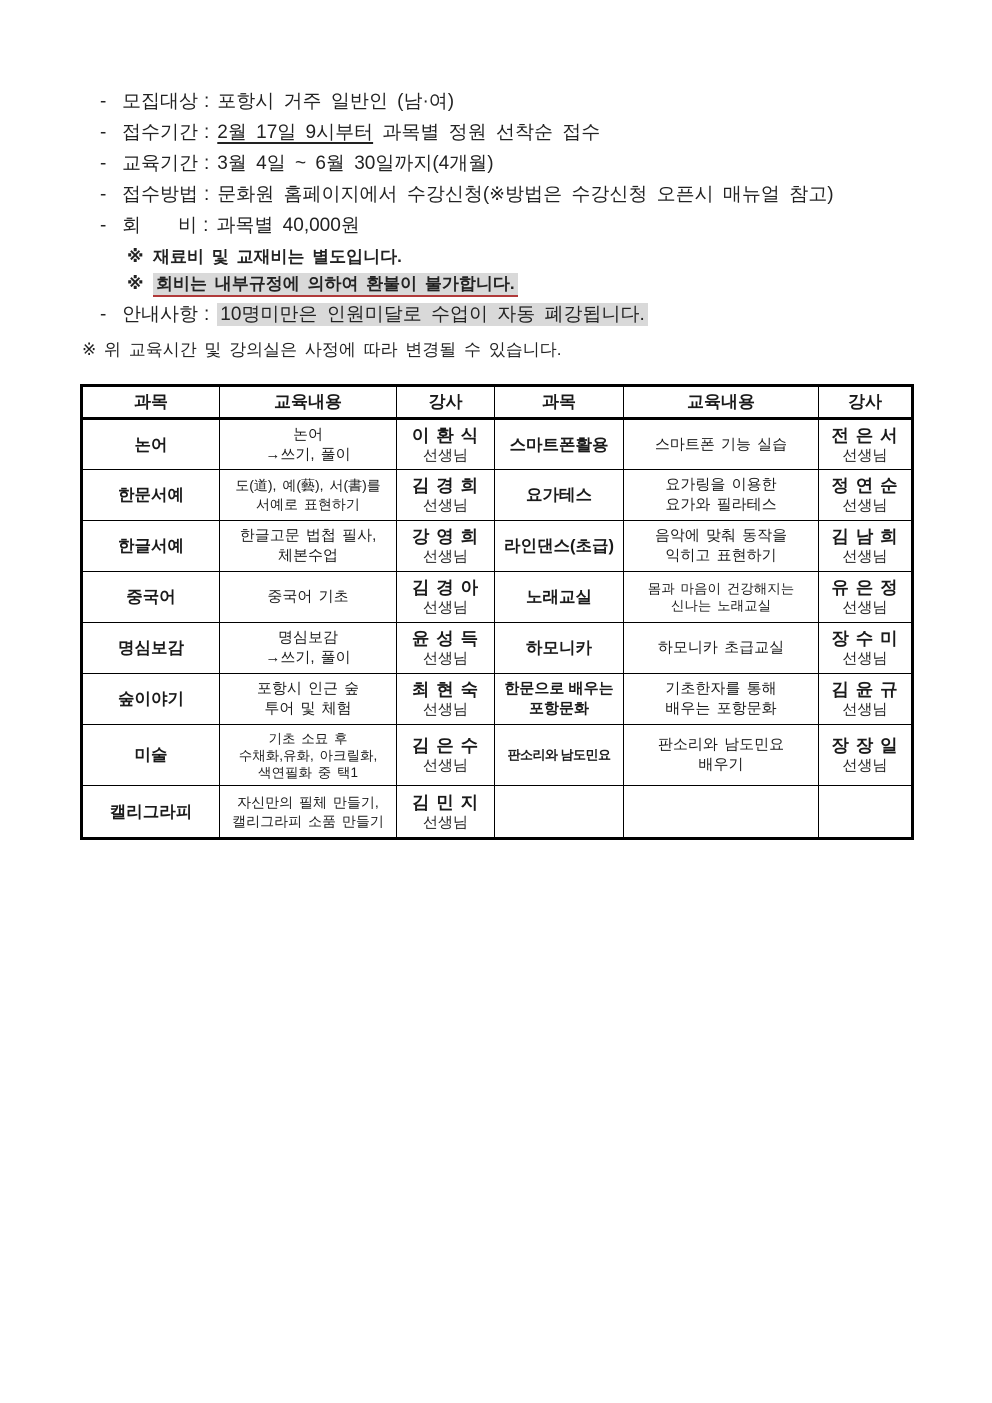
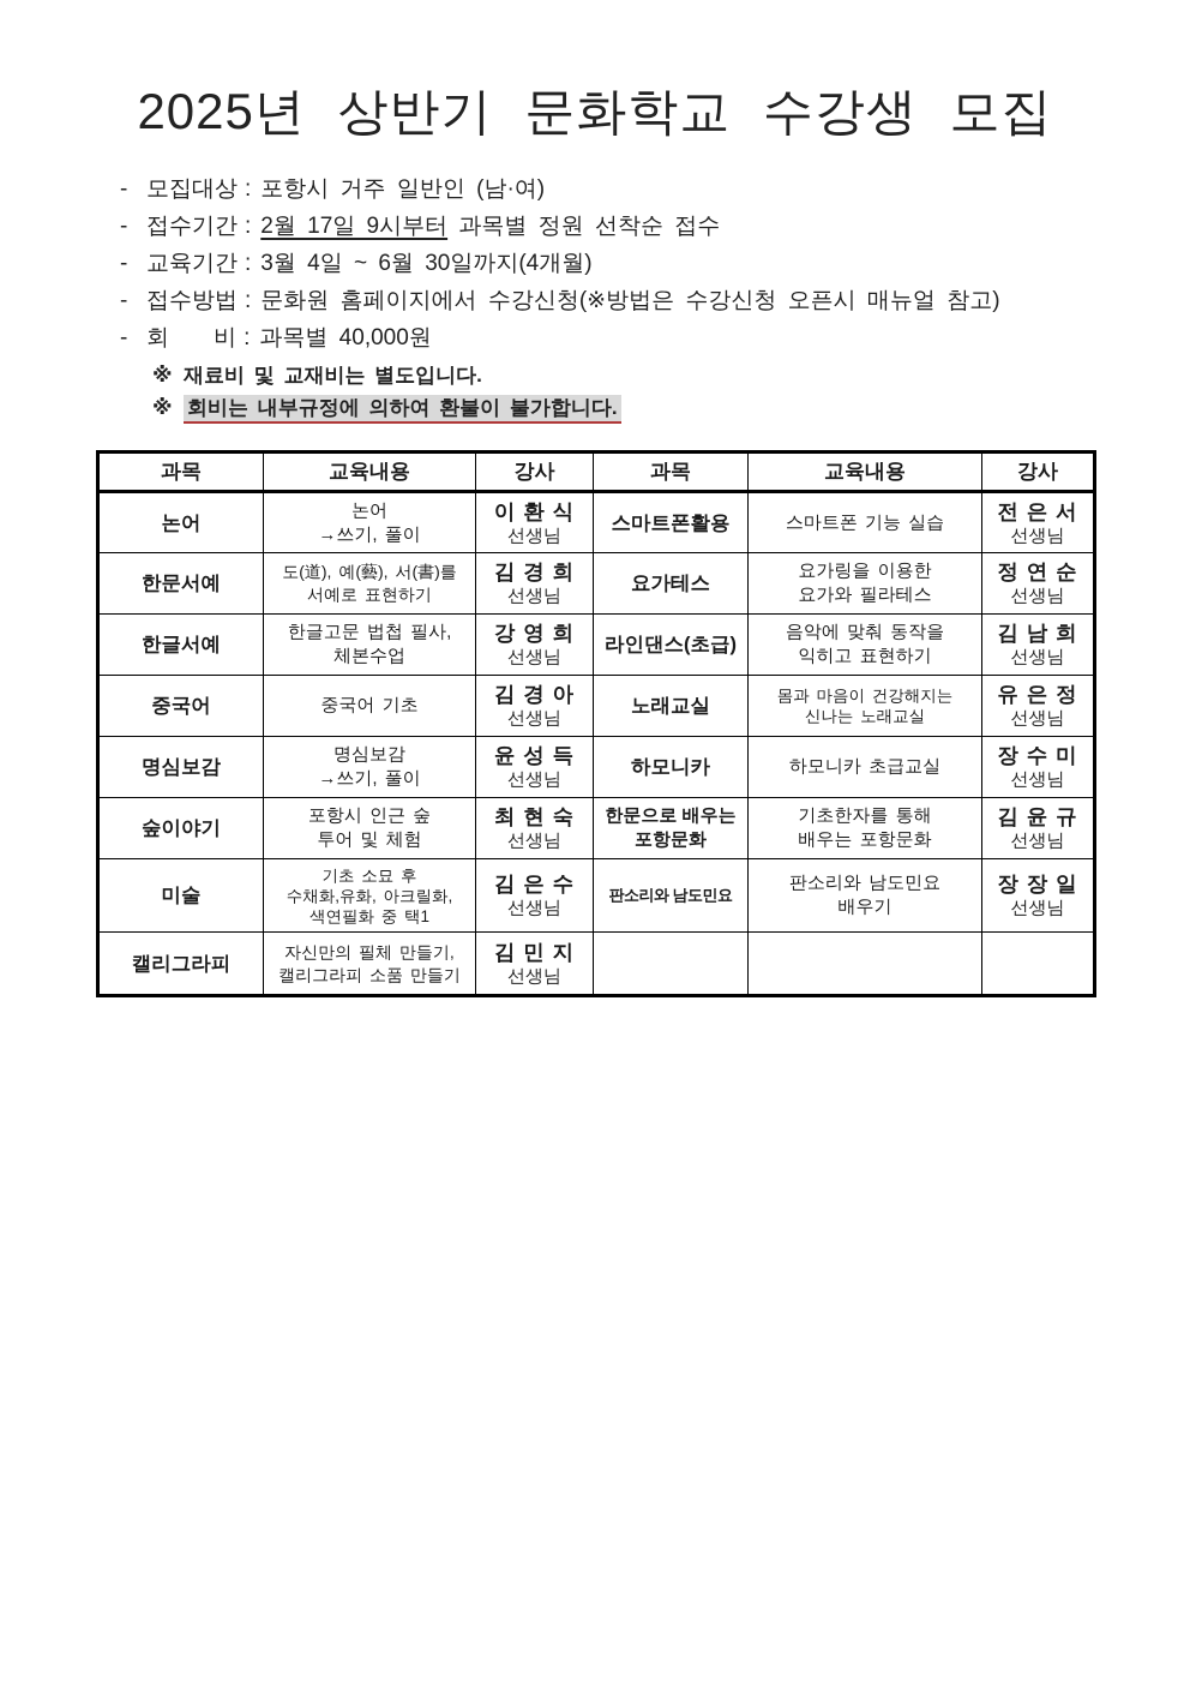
+ 2025년 상반기 문화학교 수강생 모집
  - 모집대상 : 포항시 거주 일반인 (남·여)
  - 접수기간 : 2월 17일 9시부터 과목별 정원 선착순 접수
  - 교육기간 : 3월 4일 ~ 6월 30일까지(4개월)
  - 접수방법 : 문화원 홈페이지에서 수강신청(※방법은 수강신청 오픈시 매뉴얼 참고)
  - 회 비 : 과목별 40,000원
  ※ 재료비 및 교재비는 별도입니다.
  ※ 회비는 내부규정에 의하여 환불이 불가합니다.
- - 안내사항 : 10명미만은 인원미달로 수업이 자동 폐강됩니다.
- ※ 위 교육시간 및 강의실은 사정에 따라 변경될 수 있습니다.
  과목	교육내용	강사	과목	교육내용	강사
  논어	논어 →쓰기, 풀이	이 환 식선생님	스마트폰활용	스마트폰 기능 실습	전 은 서선생님
  한문서예	도(道), 예(藝), 서(書)를 서예로 표현하기	김 경 희선생님	요가테스	요가링을 이용한 요가와 필라테스	정 연 순선생님
  한글서예	한글고문 법첩 필사, 체본수업	강 영 희선생님	라인댄스(초급)	음악에 맞춰 동작을 익히고 표현하기	김 남 희선생님
  중국어	중국어 기초	김 경 아선생님	노래교실	몸과 마음이 건강해지는 신나는 노래교실	유 은 정선생님
  명심보감	명심보감 →쓰기, 풀이	윤 성 득선생님	하모니카	하모니카 초급교실	장 수 미선생님
  숲이야기	포항시 인근 숲 투어 및 체험	최 현 숙선생님	한문으로 배우는 포항문화	기초한자를 통해 배우는 포항문화	김 윤 규선생님
  미술	기초 소묘 후 수채화,유화, 아크릴화, 색연필화 중 택1	김 은 수선생님	판소리와 남도민요	판소리와 남도민요 배우기	장 장 일선생님
  캘리그라피	자신만의 필체 만들기, 캘리그라피 소품 만들기	김 민 지선생님
